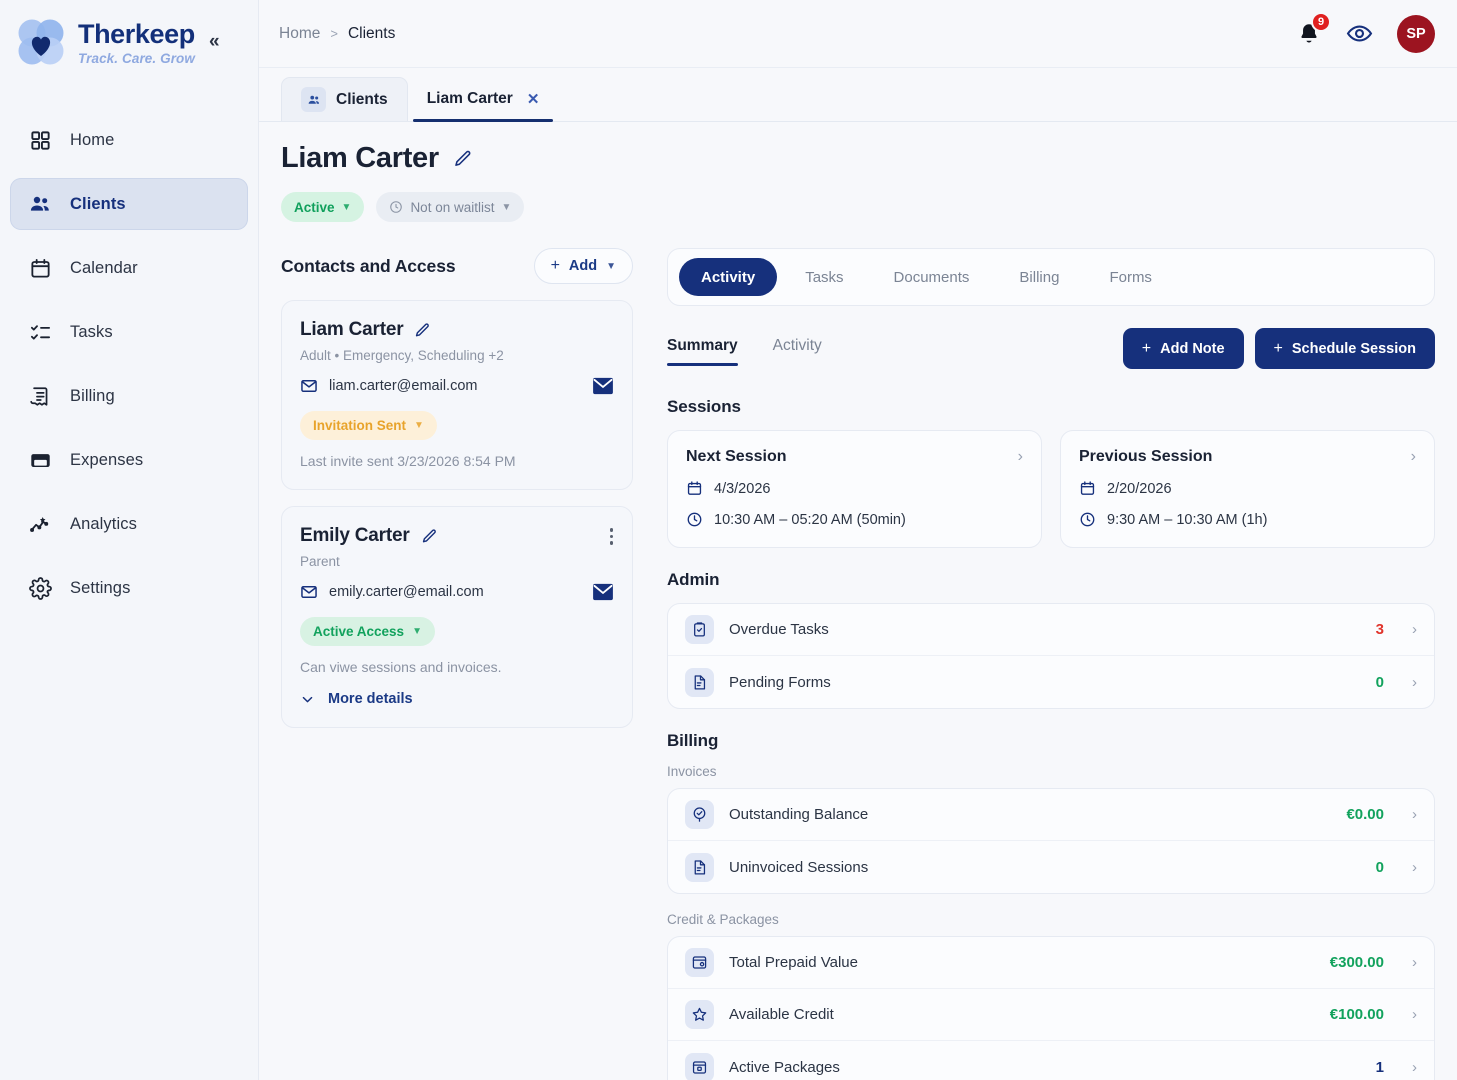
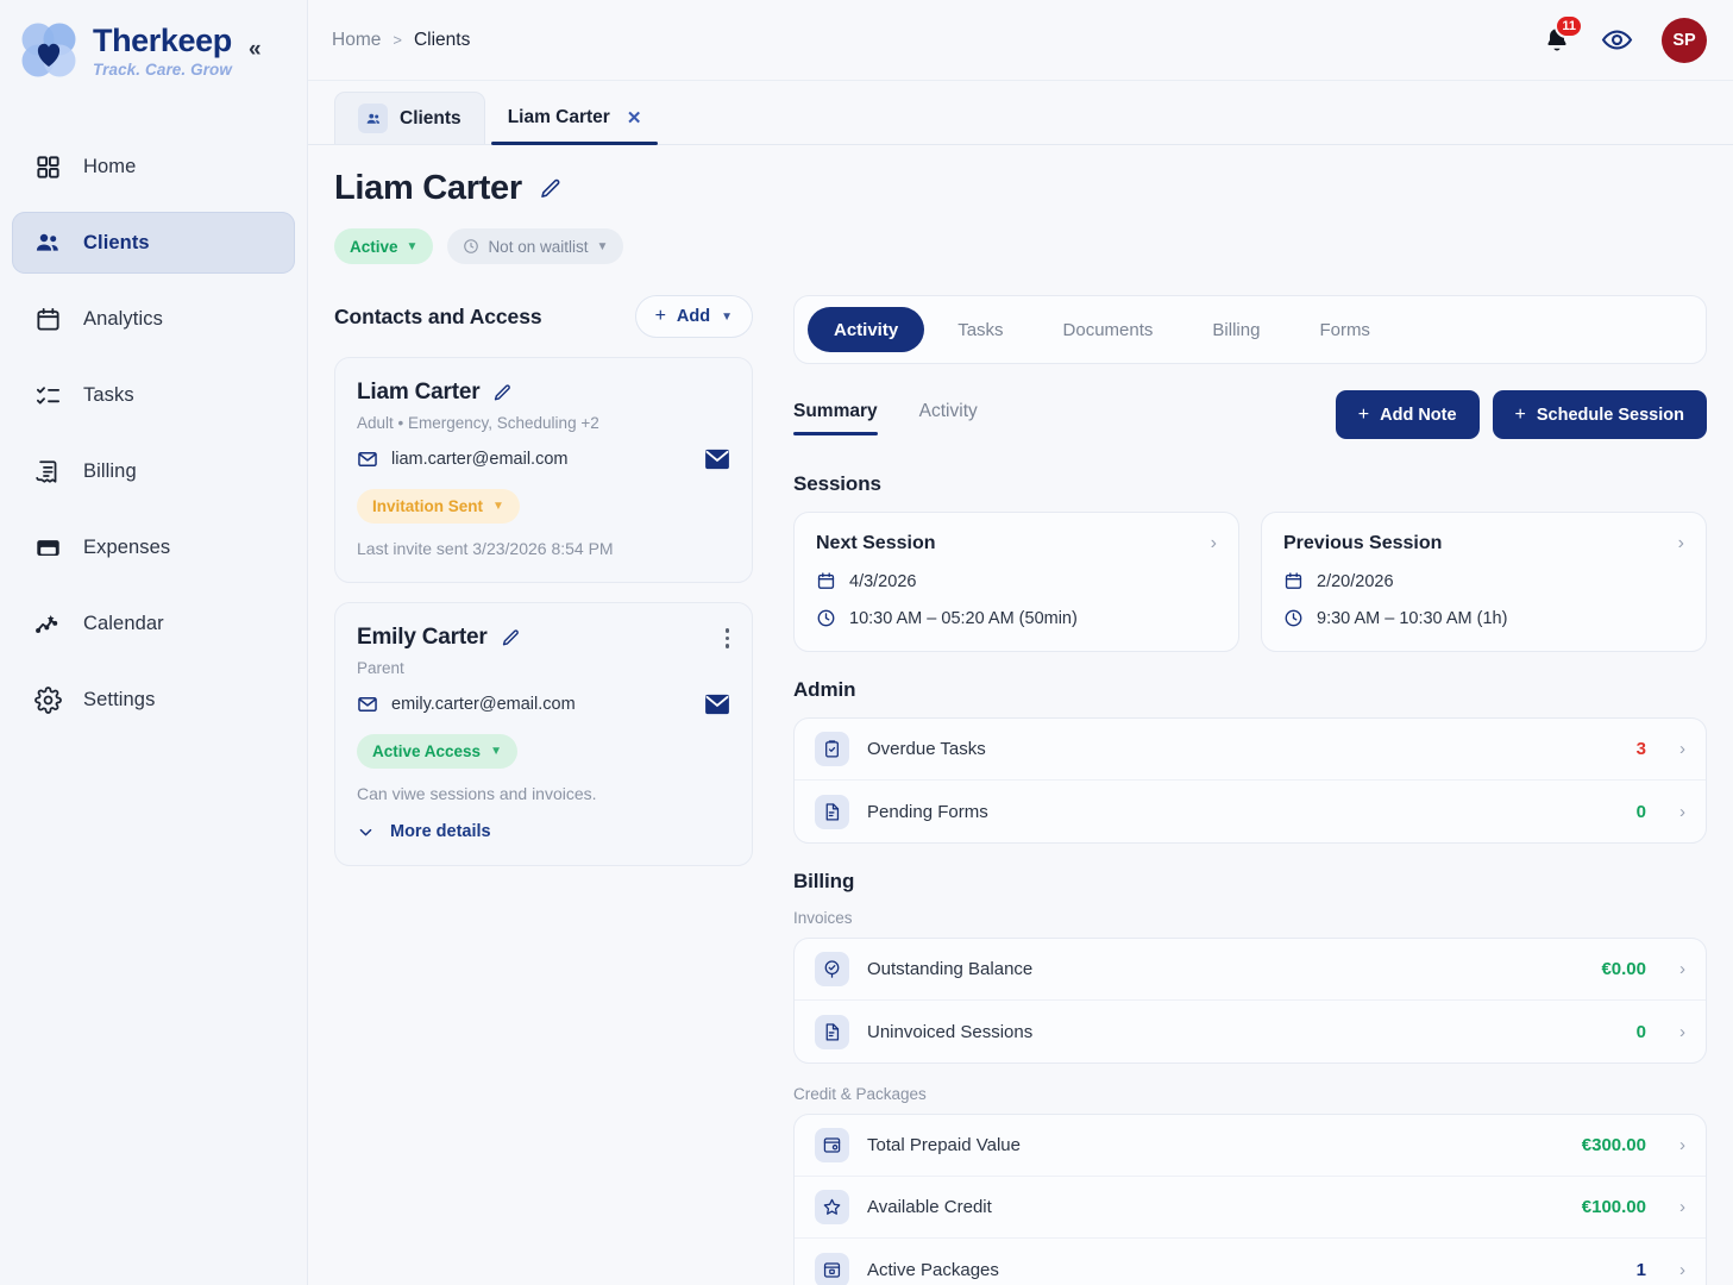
  Therkeep
  Track. Care. Grow
  «
  Home
  Clients
- Calendar
+ Analytics
  Tasks
  Billing
  Expenses
- Analytics
+ Calendar
  Settings
  Home
  >
  Clients
- 9
+ 11
  SP
  Clients
  Liam Carter
  ✕
  Liam Carter
  Active
  ▼
  Not on waitlist
  ▼
  Contacts and Access
  +
  Add
  ▼
  Liam Carter
  Adult • Emergency, Scheduling +2
  liam.carter@email.com
  Invitation Sent
  ▼
  Last invite sent 3/23/2026 8:54 PM
  Emily Carter
  Parent
  emily.carter@email.com
  Active Access
  ▼
  Can viwe sessions and invoices.
  More details
  Activity
  Tasks
  Documents
  Billing
  Forms
  Summary
  Activity
  +
  Add Note
  +
  Schedule Session
  Sessions
  Next Session
  ›
  4/3/2026
  10:30 AM – 05:20 AM (50min)
  Previous Session
  ›
  2/20/2026
  9:30 AM – 10:30 AM (1h)
  Admin
  Overdue Tasks
  3
  ›
  Pending Forms
  0
  ›
  Billing
  Invoices
  Outstanding Balance
  €0.00
  ›
  Uninvoiced Sessions
  0
  ›
  Credit & Packages
  Total Prepaid Value
  €300.00
  ›
  Available Credit
  €100.00
  ›
  Active Packages
  1
  ›
